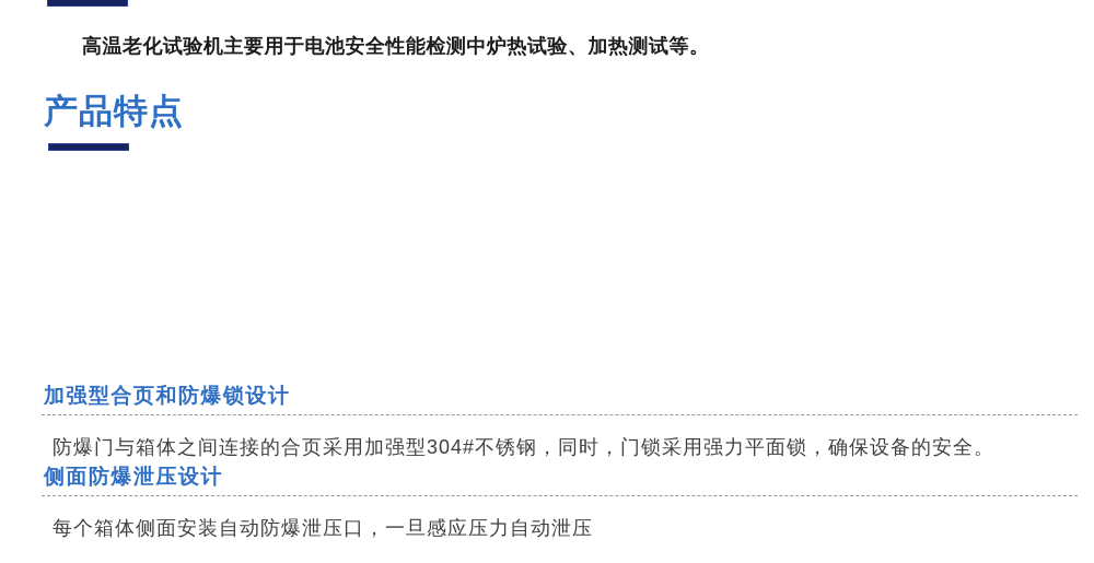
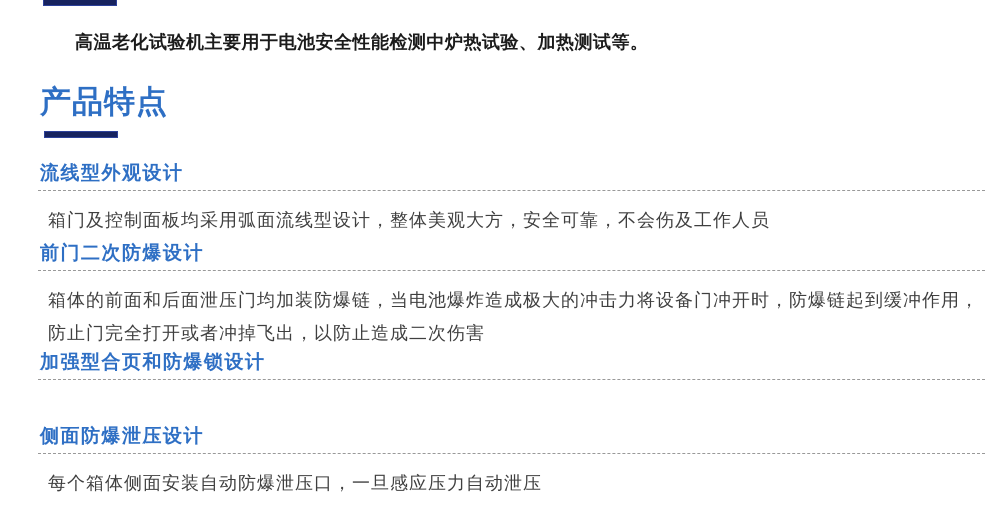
  高温老化试验机主要用于电池安全性能检测中炉热试验、加热测试等。
  产品特点
+ 流线型外观设计
+ 箱门及控制面板均采用弧面流线型设计，整体美观大方，安全可靠，不会伤及工作人员
+ 前门二次防爆设计
+ 箱体的前面和后面泄压门均加装防爆链，当电池爆炸造成极大的冲击力将设备门冲开时，防爆链起到缓冲作用，
+ 防止门完全打开或者冲掉飞出，以防止造成二次伤害
  加强型合页和防爆锁设计
- 防爆门与箱体之间连接的合页采用加强型304#不锈钢，同时，门锁采用强力平面锁，确保设备的安全。
  侧面防爆泄压设计
  每个箱体侧面安装自动防爆泄压口，一旦感应压力自动泄压
